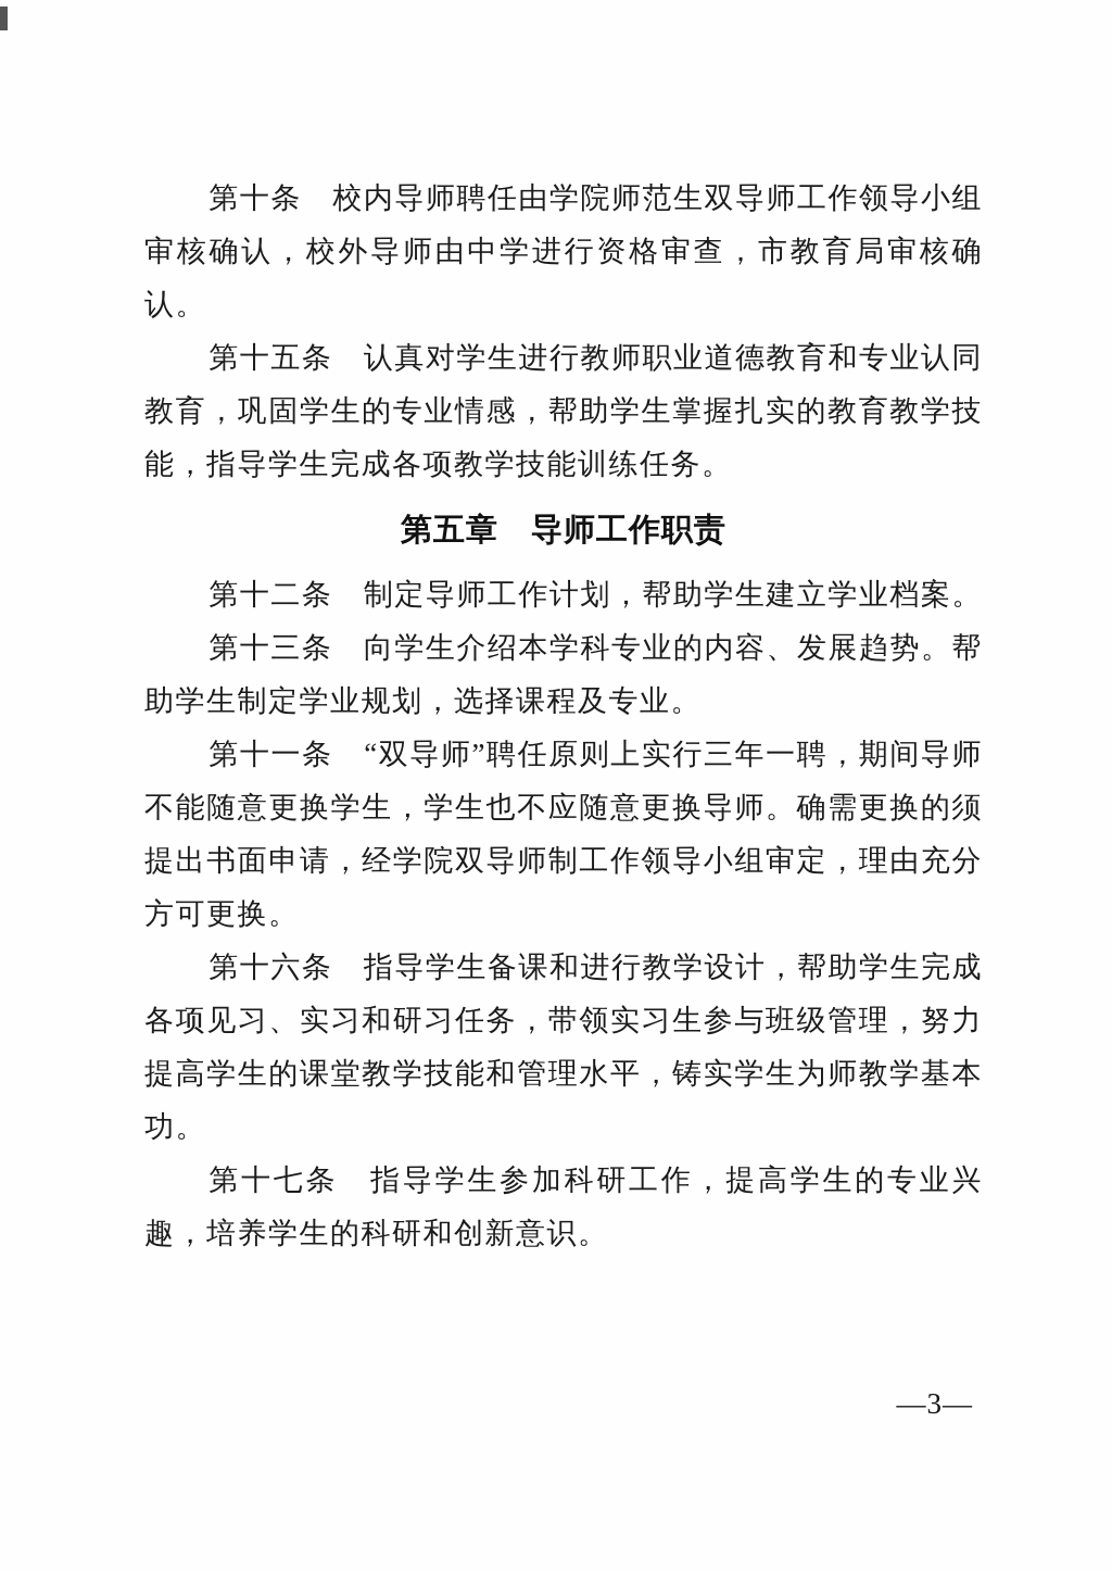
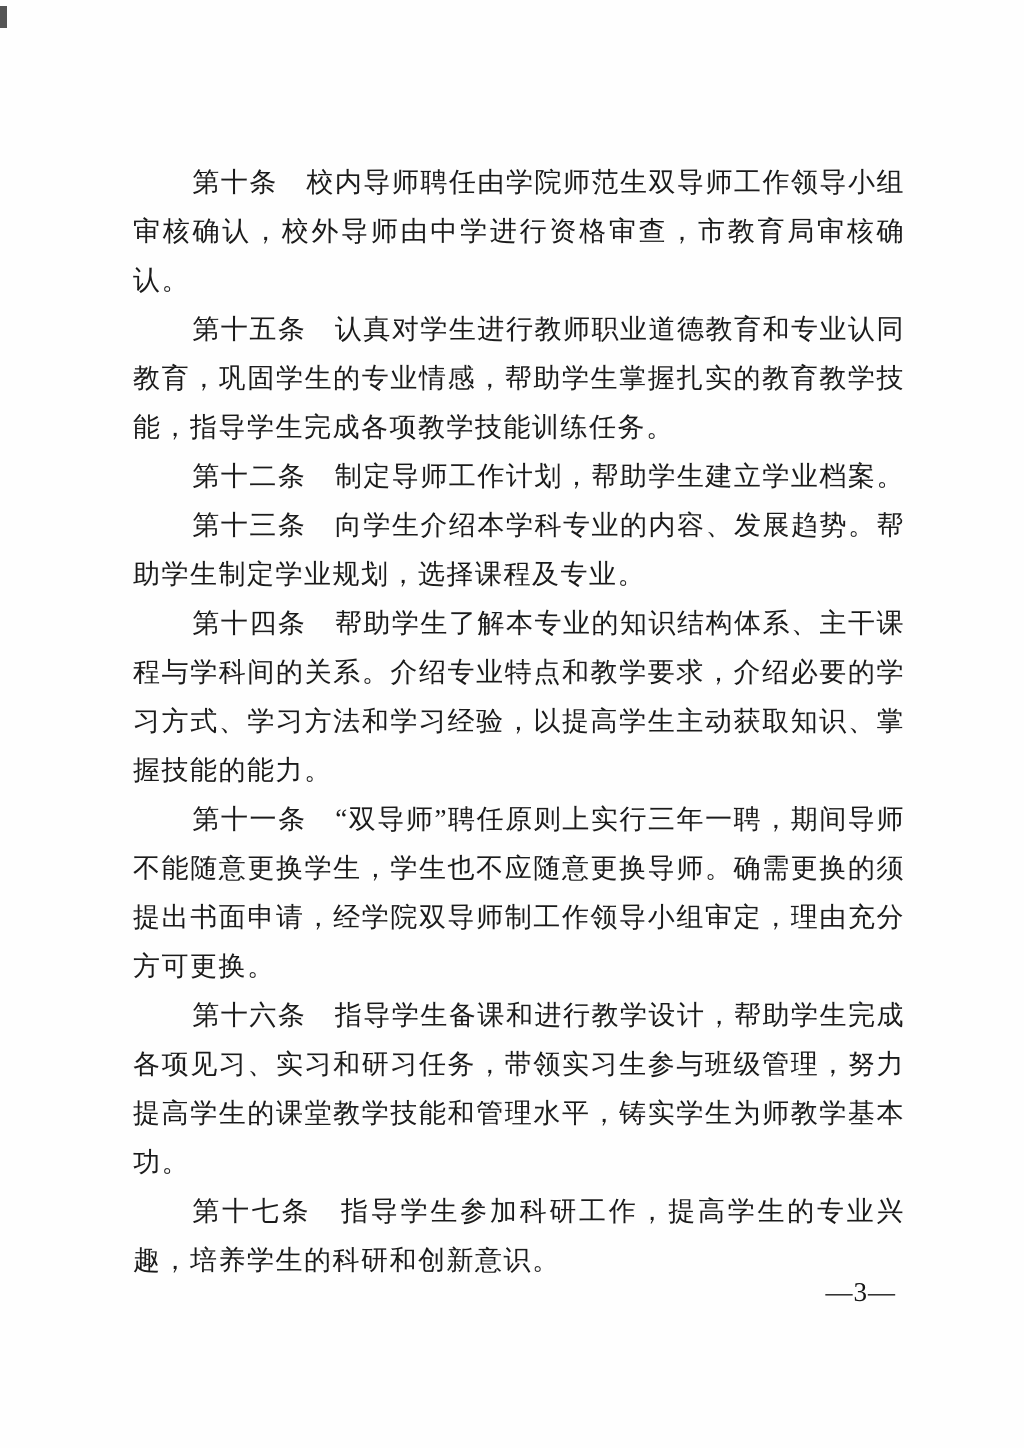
  第十条 校内导师聘任由学院师范生双导师工作领导小组审核确认，校外导师由中学进行资格审查，市教育局审核确认。
  第十五条 认真对学生进行教师职业道德教育和专业认同教育，巩固学生的专业情感，帮助学生掌握扎实的教育教学技能，指导学生完成各项教学技能训练任务。
- 第五章 导师工作职责
  第十二条 制定导师工作计划，帮助学生建立学业档案。
  第十三条 向学生介绍本学科专业的内容、发展趋势。帮助学生制定学业规划，选择课程及专业。
+ 第十四条 帮助学生了解本专业的知识结构体系、主干课程与学科间的关系。介绍专业特点和教学要求，介绍必要的学习方式、学习方法和学习经验，以提高学生主动获取知识、掌握技能的能力。
  第十一条 “双导师”聘任原则上实行三年一聘，期间导师不能随意更换学生，学生也不应随意更换导师。确需更换的须提出书面申请，经学院双导师制工作领导小组审定，理由充分方可更换。
  第十六条 指导学生备课和进行教学设计，帮助学生完成各项见习、实习和研习任务，带领实习生参与班级管理，努力提高学生的课堂教学技能和管理水平，铸实学生为师教学基本功。
  第十七条 指导学生参加科研工作，提高学生的专业兴趣，培养学生的科研和创新意识。
  —3—
